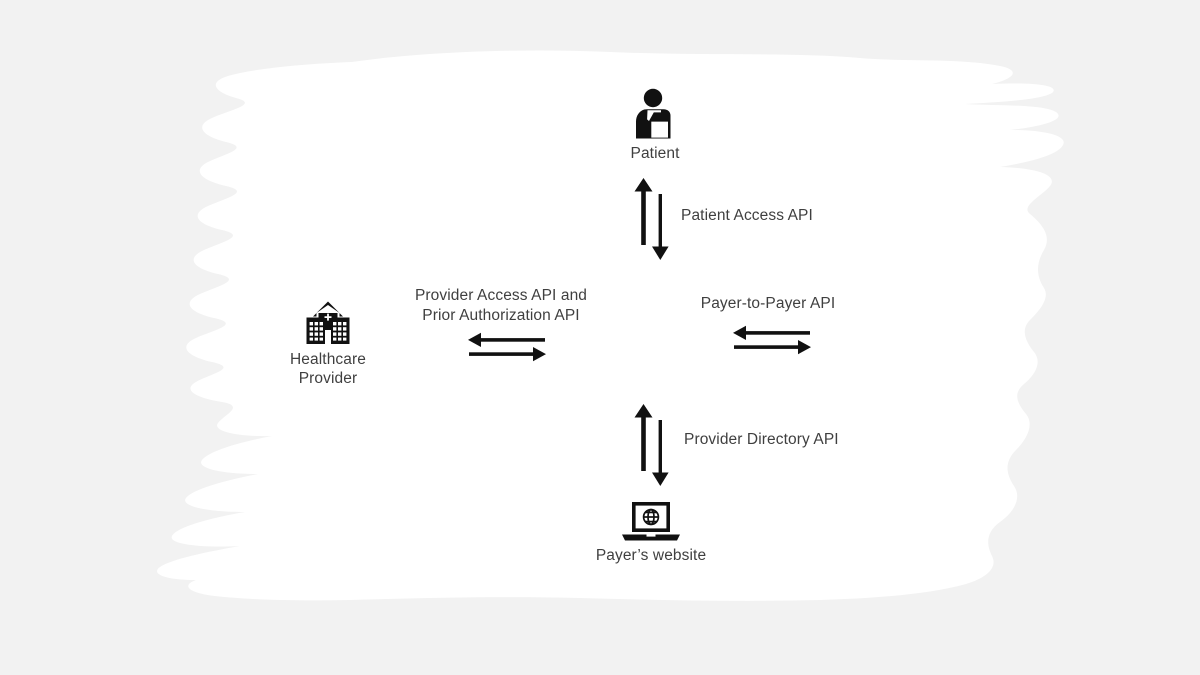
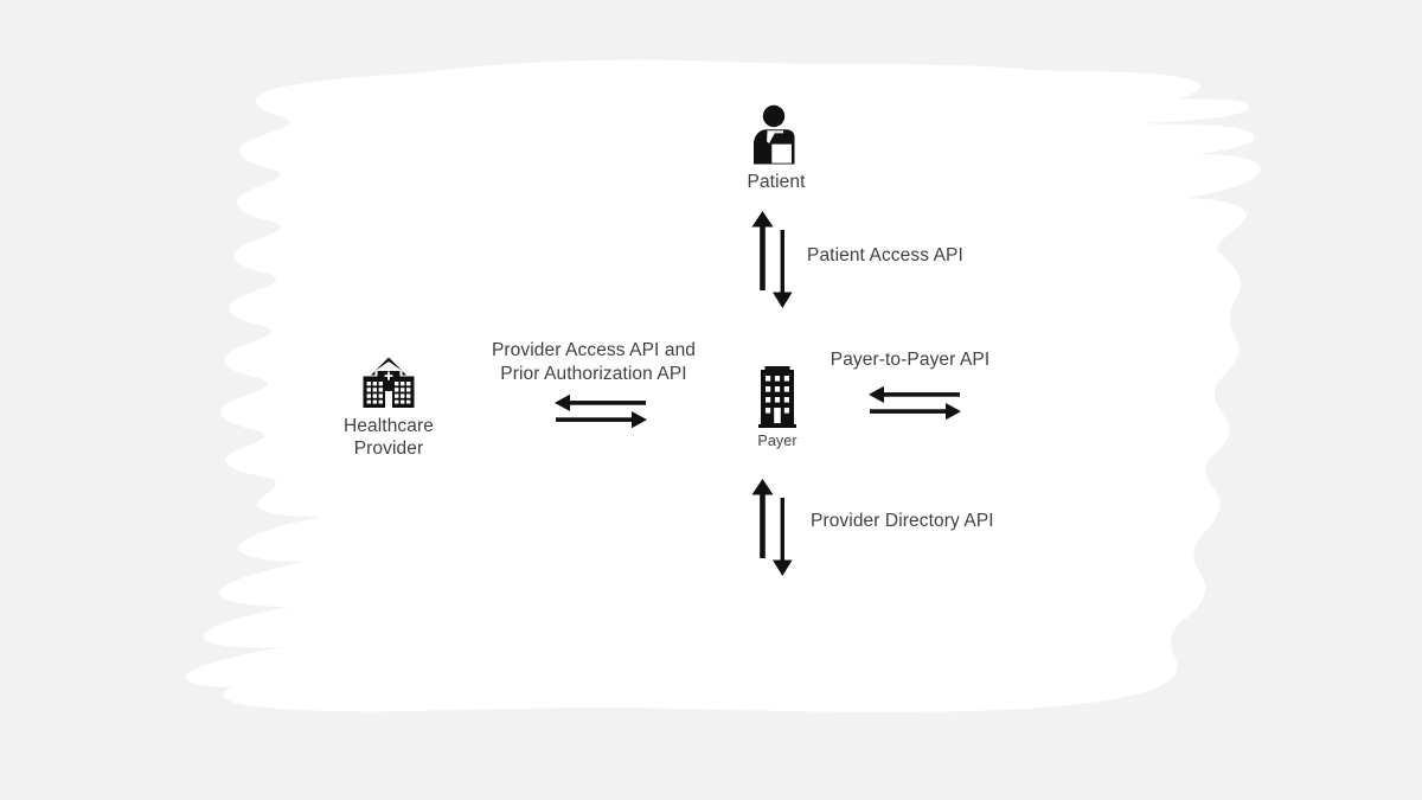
  Patient
  Patient Access API
  Healthcare
  Provider
  Provider Access API and
  Prior Authorization API
+ Payer
  Payer-to-Payer API
  Provider Directory API
- Payer’s website
